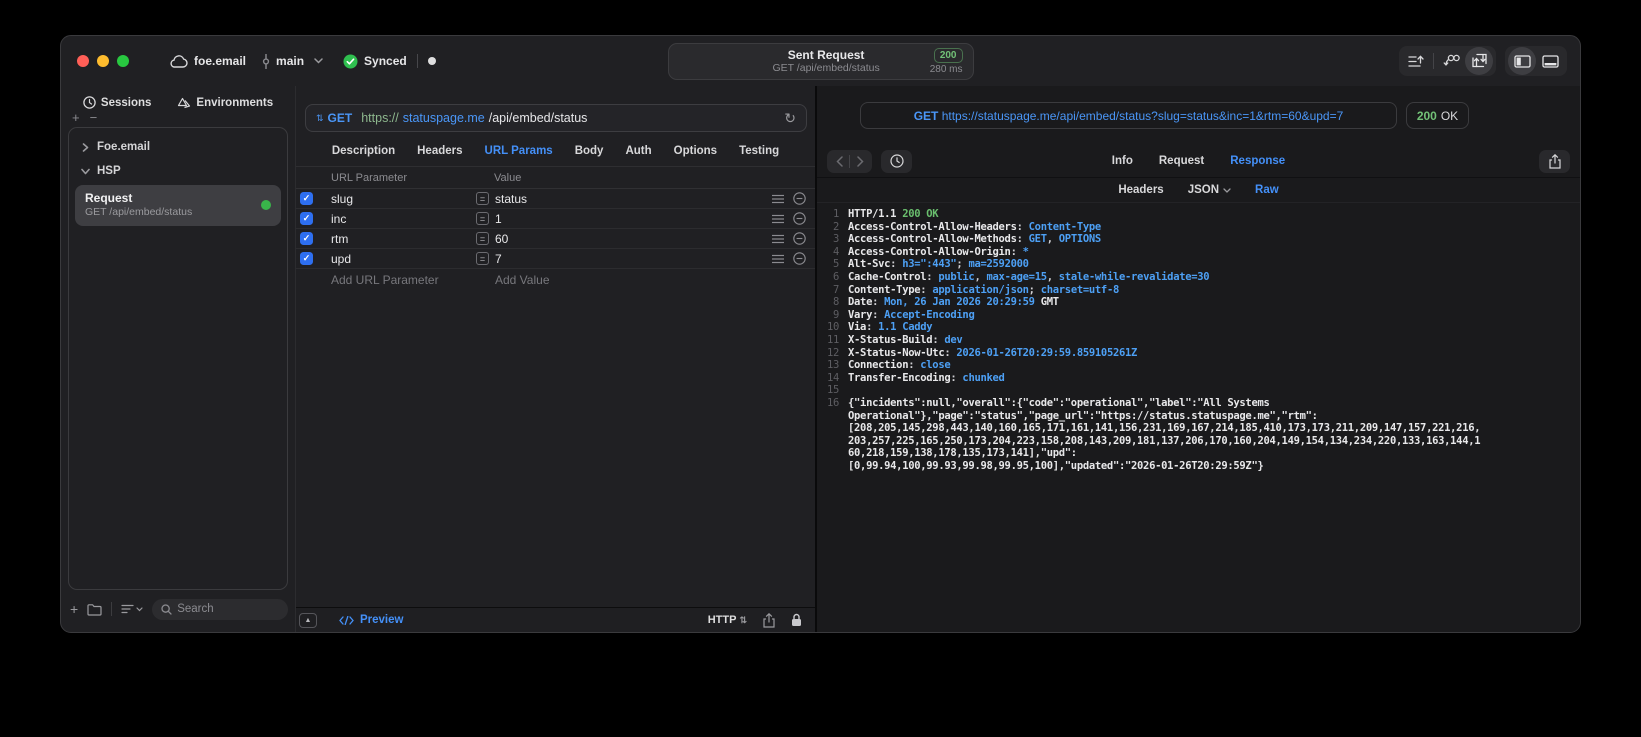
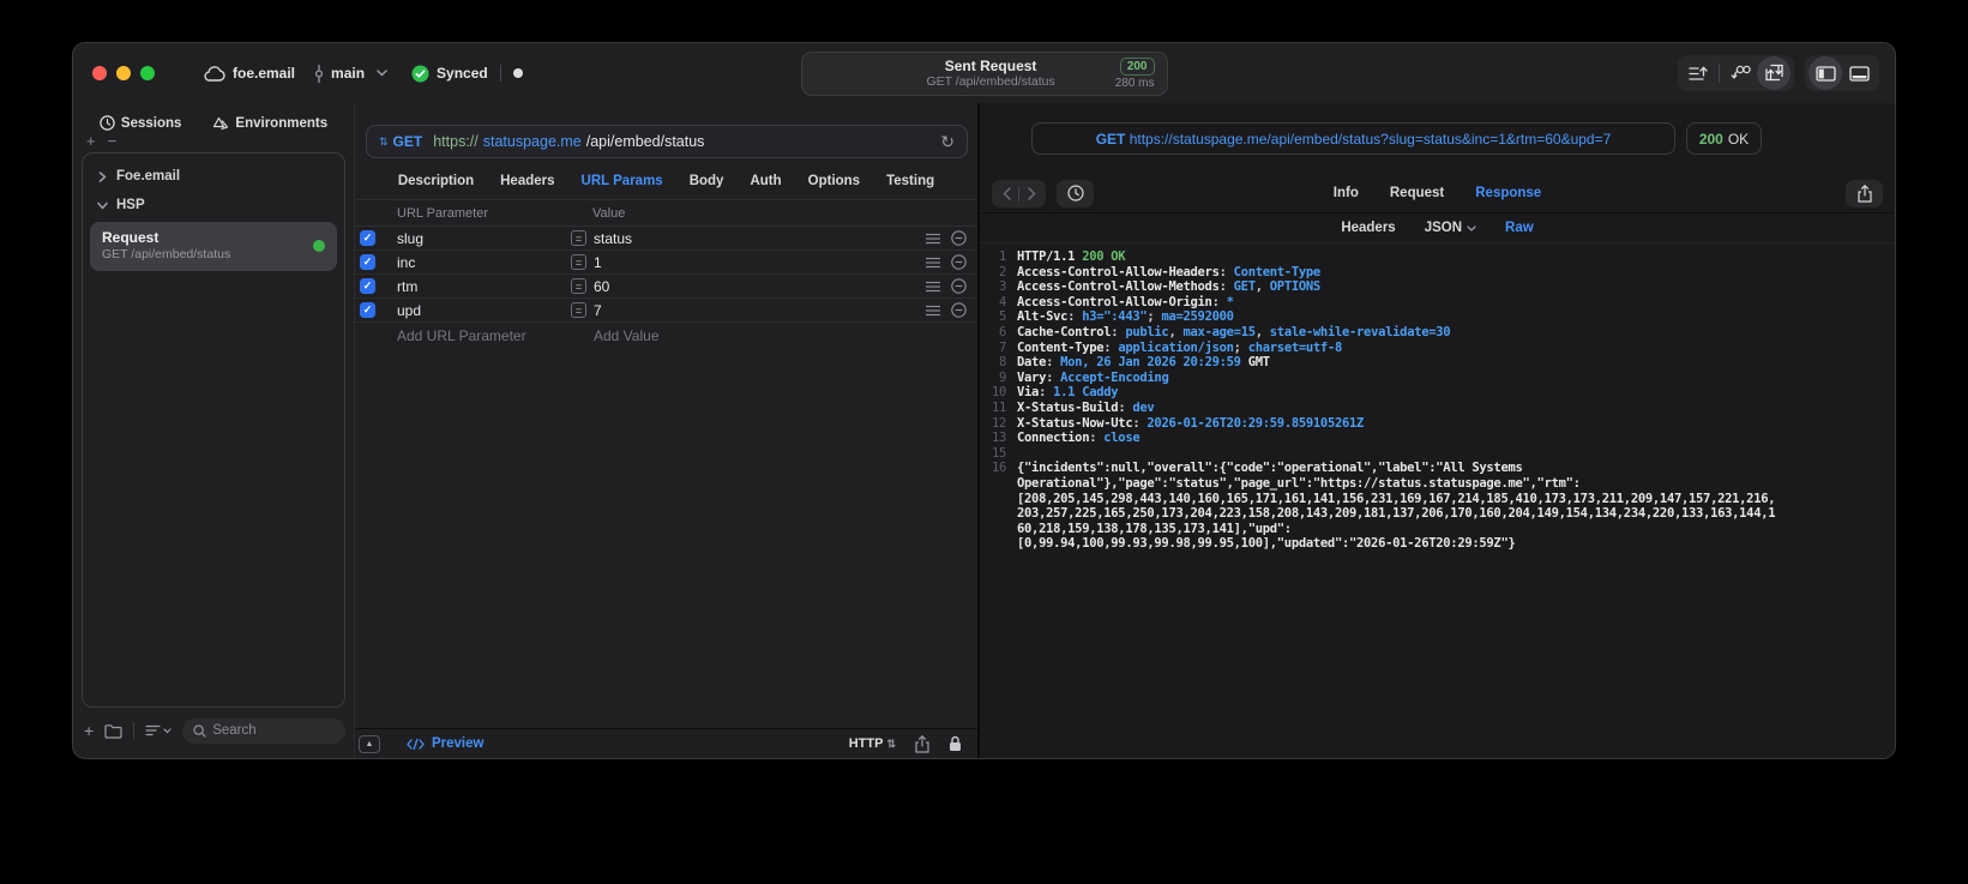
  foe.email
  main
  Synced
  Sent Request
  GET /api/embed/status
  200
  280 ms
  Sessions
  Environments
  +
  −
  Foe.email
  HSP
  Request
  GET /api/embed/status
  +
  Search
  ⇅
  GET
  https://
  statuspage.me
  /api/embed/status
  ↻
  Description
  Headers
  URL Params
  Body
  Auth
  Options
  Testing
  URL Parameter
  Value
  ✓
  slug
  =
  status
  ✓
  inc
  =
  1
  ✓
  rtm
  =
  60
  ✓
  upd
  =
  7
  Add URL Parameter
  Add Value
  Preview
  HTTP
  ⇅
  GET
  https://statuspage.me/api/embed/status?slug=status&inc=1&rtm=60&upd=7
  200
  OK
  Info
  Request
  Response
  Headers
  JSON
  Raw
  1
  HTTP/1.1 200 OK
  2
  Access-Control-Allow-Headers: Content-Type
  3
  Access-Control-Allow-Methods: GET, OPTIONS
  4
  Access-Control-Allow-Origin: *
  5
  Alt-Svc: h3=":443"; ma=2592000
  6
  Cache-Control: public, max-age=15, stale-while-revalidate=30
  7
  Content-Type: application/json; charset=utf-8
  8
  Date: Mon, 26 Jan 2026 20:29:59 GMT
  9
  Vary: Accept-Encoding
  10
  Via: 1.1 Caddy
  11
  X-Status-Build: dev
  12
  X-Status-Now-Utc: 2026-01-26T20:29:59.859105261Z
  13
  Connection: close
- 14
- Transfer-Encoding: chunked
  15
  16
  {"incidents":null,"overall":{"code":"operational","label":"All Systems
  Operational"},"page":"status","page_url":"https://status.statuspage.me","rtm":
  [208,205,145,298,443,140,160,165,171,161,141,156,231,169,167,214,185,410,173,173,211,209,147,157,221,216,
  203,257,225,165,250,173,204,223,158,208,143,209,181,137,206,170,160,204,149,154,134,234,220,133,163,144,1
  60,218,159,138,178,135,173,141],"upd":
  [0,99.94,100,99.93,99.98,99.95,100],"updated":"2026-01-26T20:29:59Z"}
